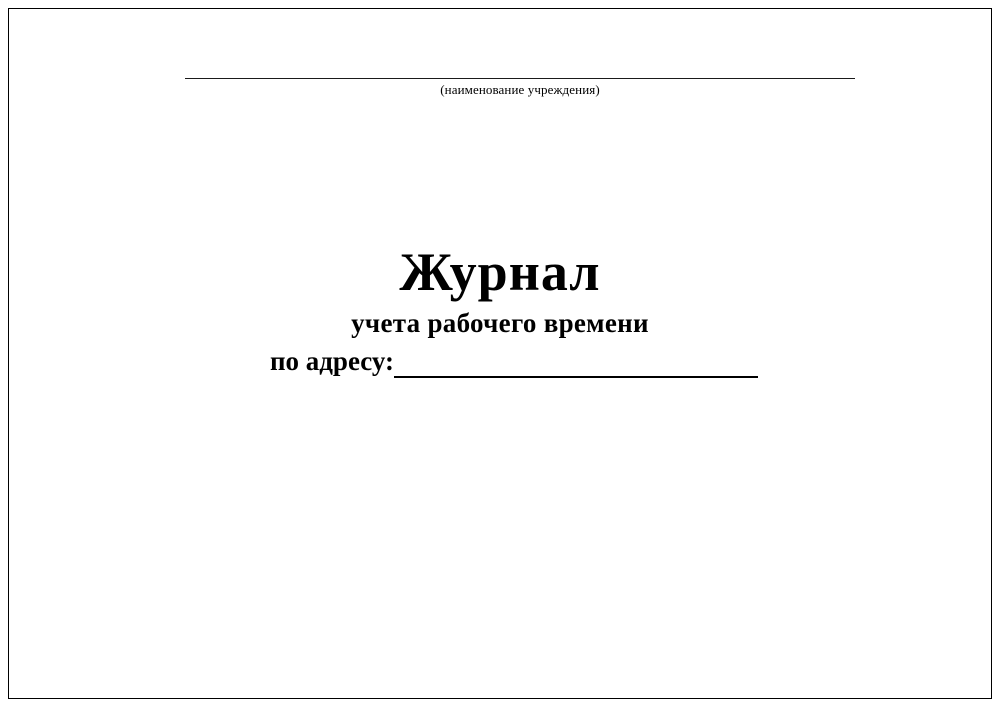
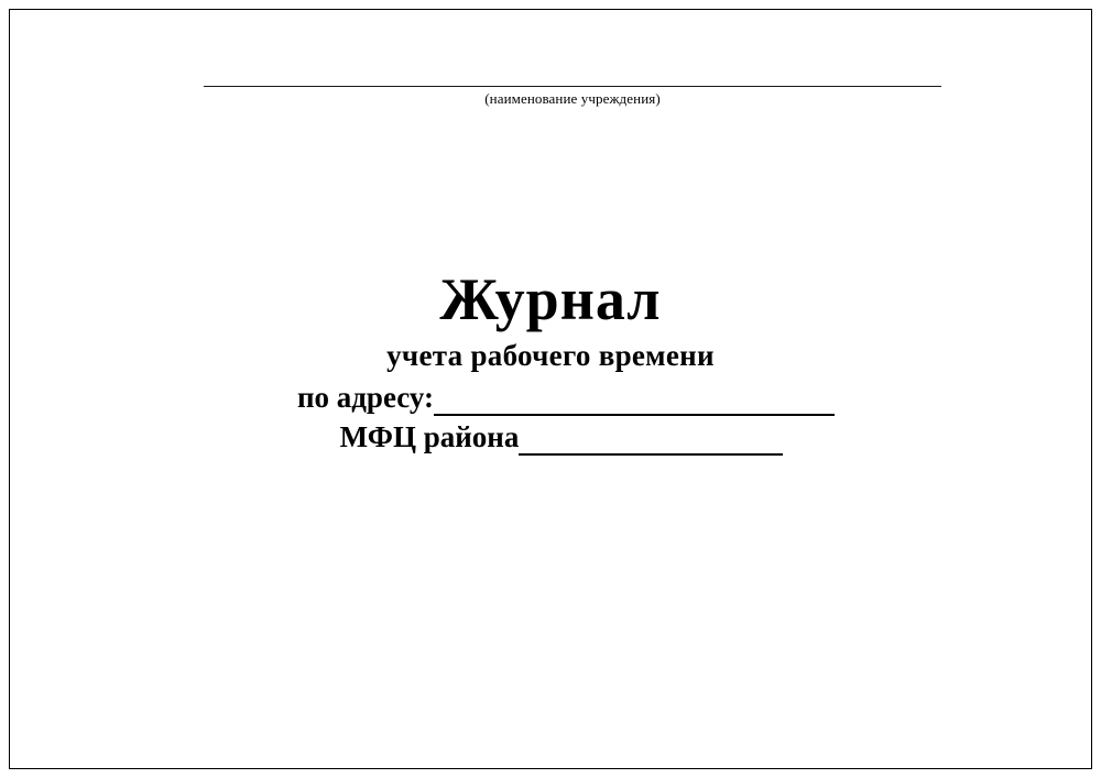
  (наименование учреждения)
  Журнал
  учета рабочего времени
  по адресу:
+ МФЦ района
